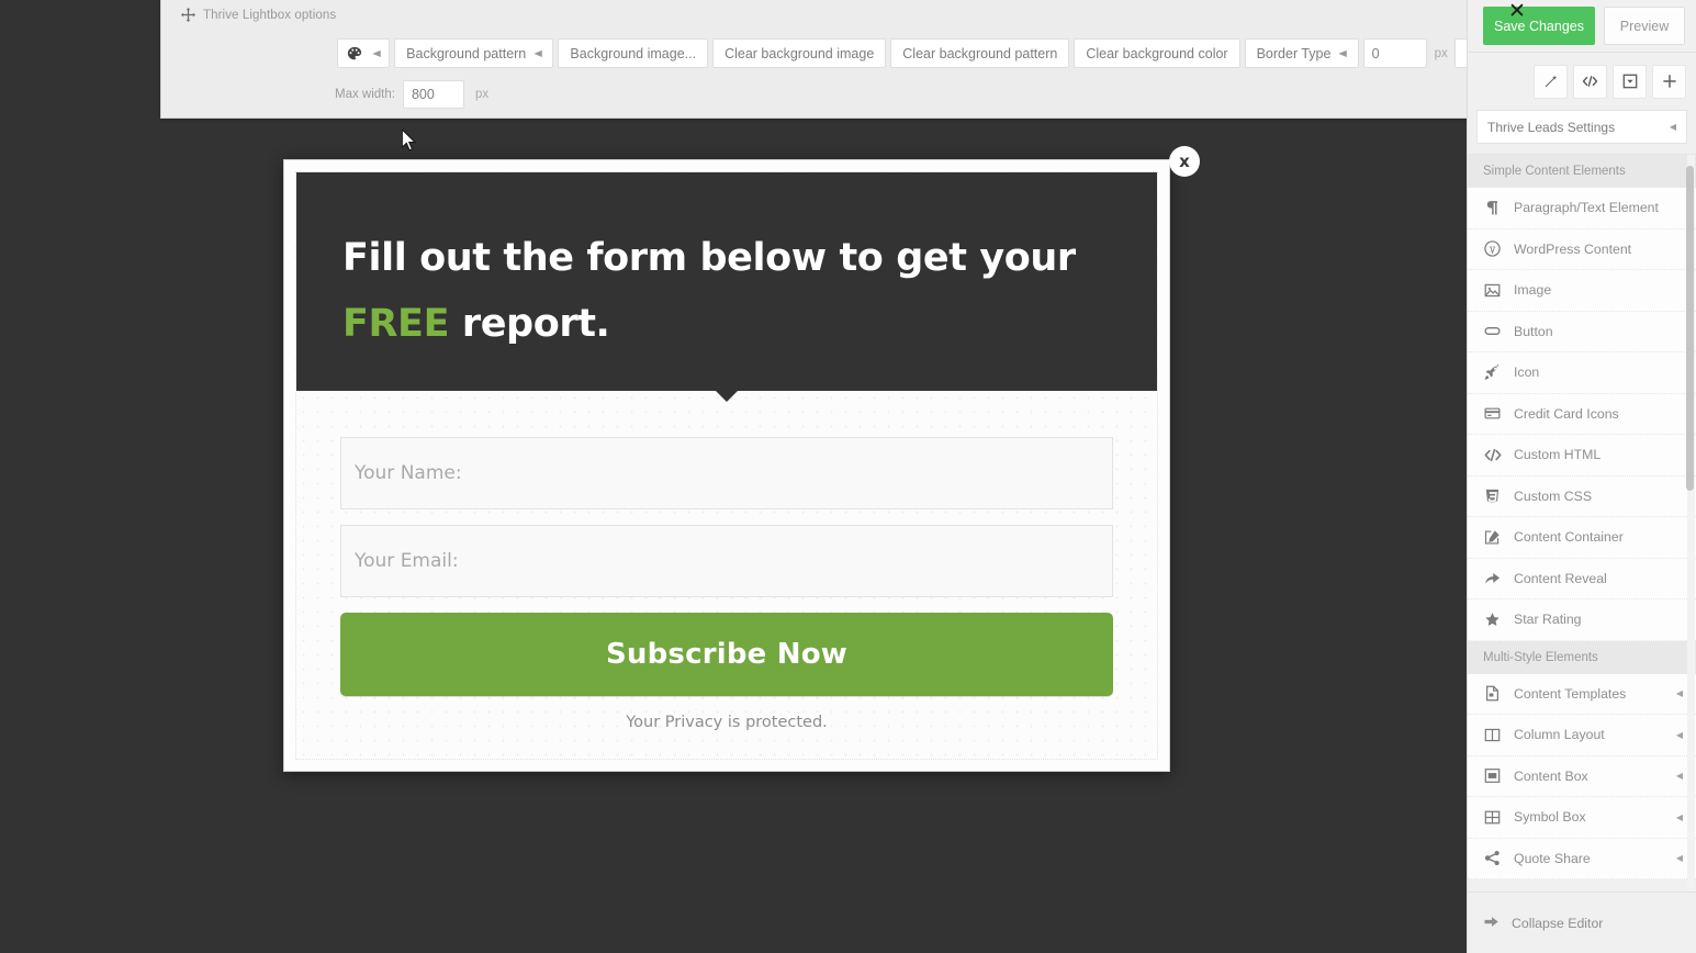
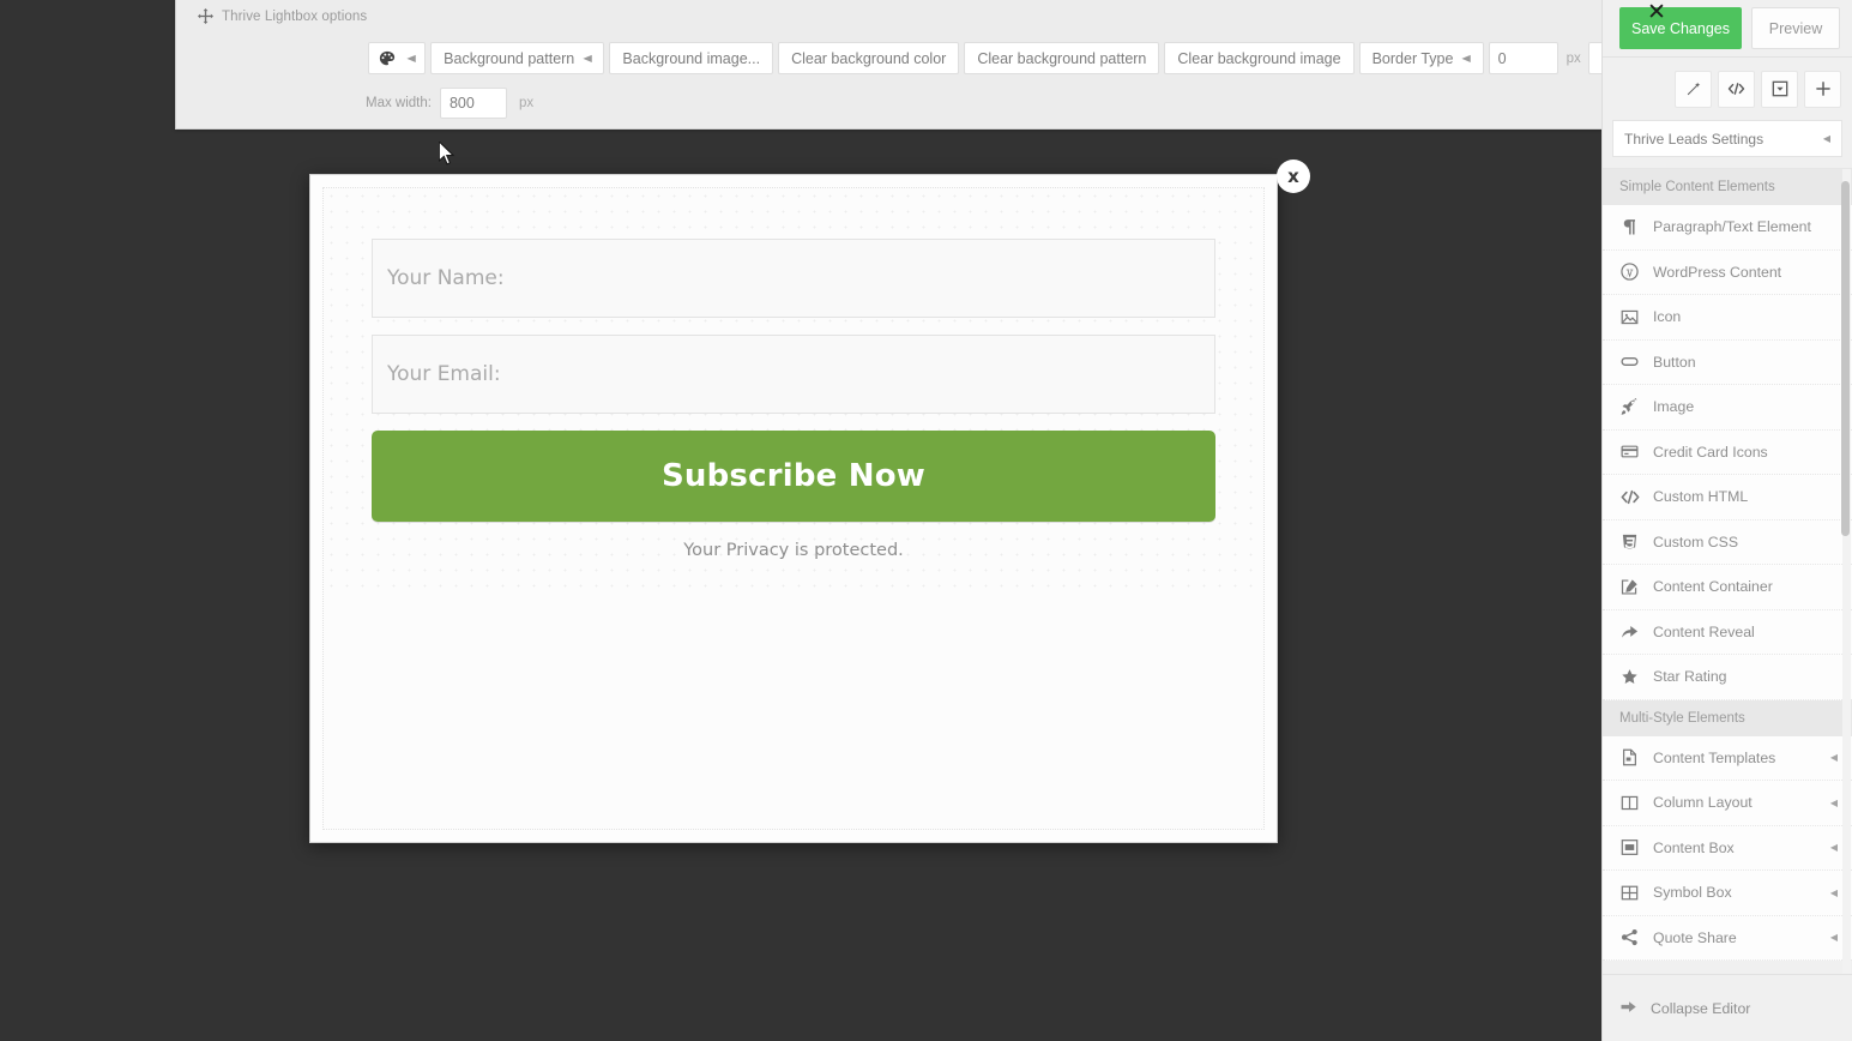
  Thrive Lightbox options
  ◀
  Background pattern
  ◀
  Background image...
- Clear background image
+ Clear background color
  Clear background pattern
- Clear background color
+ Clear background image
  Border Type
  ◀
  0
  px
  Max width:
  800
  px
  ✕
  x
- Fill out the form below to get your
- FREE report.
  Your Name:
  Your Email:
  Subscribe Now
  Your Privacy is protected.
  Save Changes
  Preview
  Thrive Leads Settings
  ◀
  Simple Content Elements
  Paragraph/Text Element
  WordPress Content
- Image
+ Icon
  Button
- Icon
+ Image
  Credit Card Icons
  Custom HTML
  Custom CSS
  Content Container
  Content Reveal
  Star Rating
  Multi-Style Elements
  Content Templates
  ◀
  Column Layout
  ◀
  Content Box
  ◀
  Symbol Box
  ◀
  Quote Share
  ◀
  Collapse Editor
